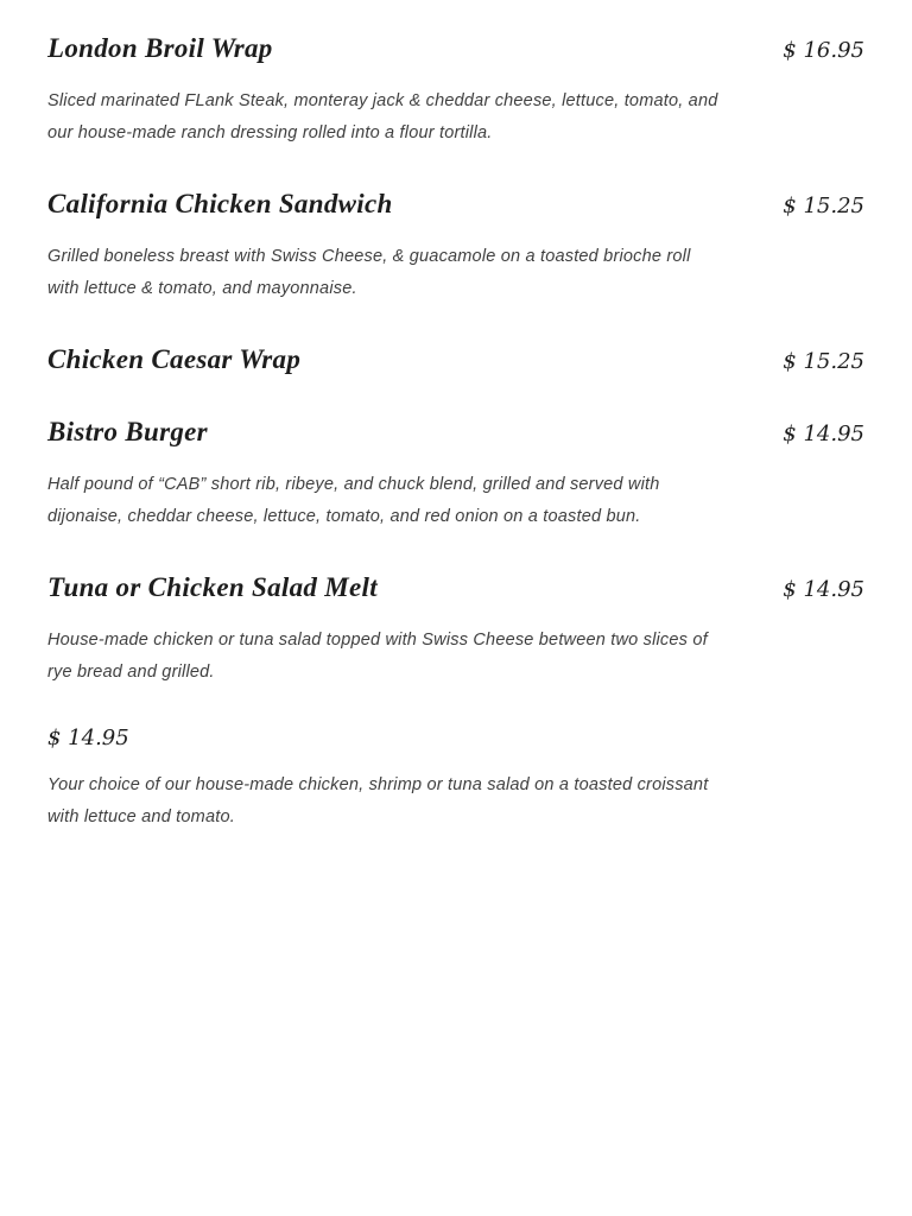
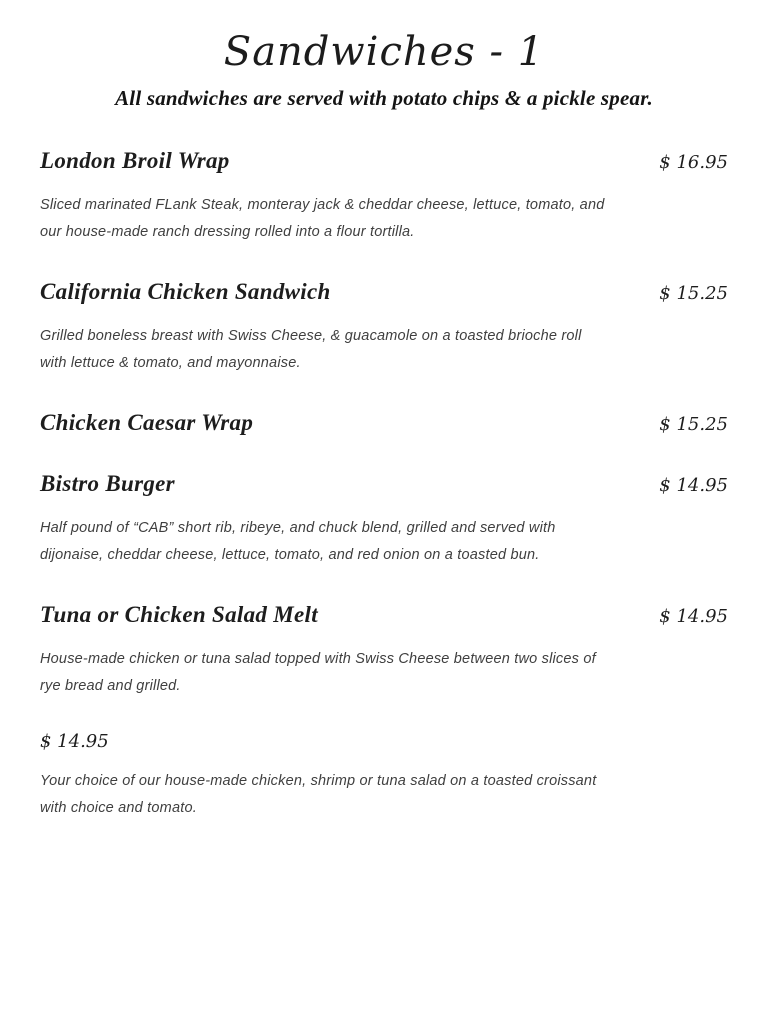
+ Sandwiches - 1
+ All sandwiches are served with potato chips & a pickle spear.
  London Broil Wrap
  $ 16.95
  Sliced marinated FLank Steak, monteray jack & cheddar cheese, lettuce, tomato, and our house-made ranch dressing rolled into a flour tortilla.
  California Chicken Sandwich
  $ 15.25
  Grilled boneless breast with Swiss Cheese, & guacamole on a toasted brioche roll with lettuce & tomato, and mayonnaise.
  Chicken Caesar Wrap
  $ 15.25
  Bistro Burger
  $ 14.95
  Half pound of “CAB” short rib, ribeye, and chuck blend, grilled and served with dijonaise, cheddar cheese, lettuce, tomato, and red onion on a toasted bun.
  Tuna or Chicken Salad Melt
  $ 14.95
  House-made chicken or tuna salad topped with Swiss Cheese between two slices of rye bread and grilled.
  $ 14.95
- Your choice of our house-made chicken, shrimp or tuna salad on a toasted croissant with lettuce and tomato.
+ Your choice of our house-made chicken, shrimp or tuna salad on a toasted croissant with choice and tomato.
